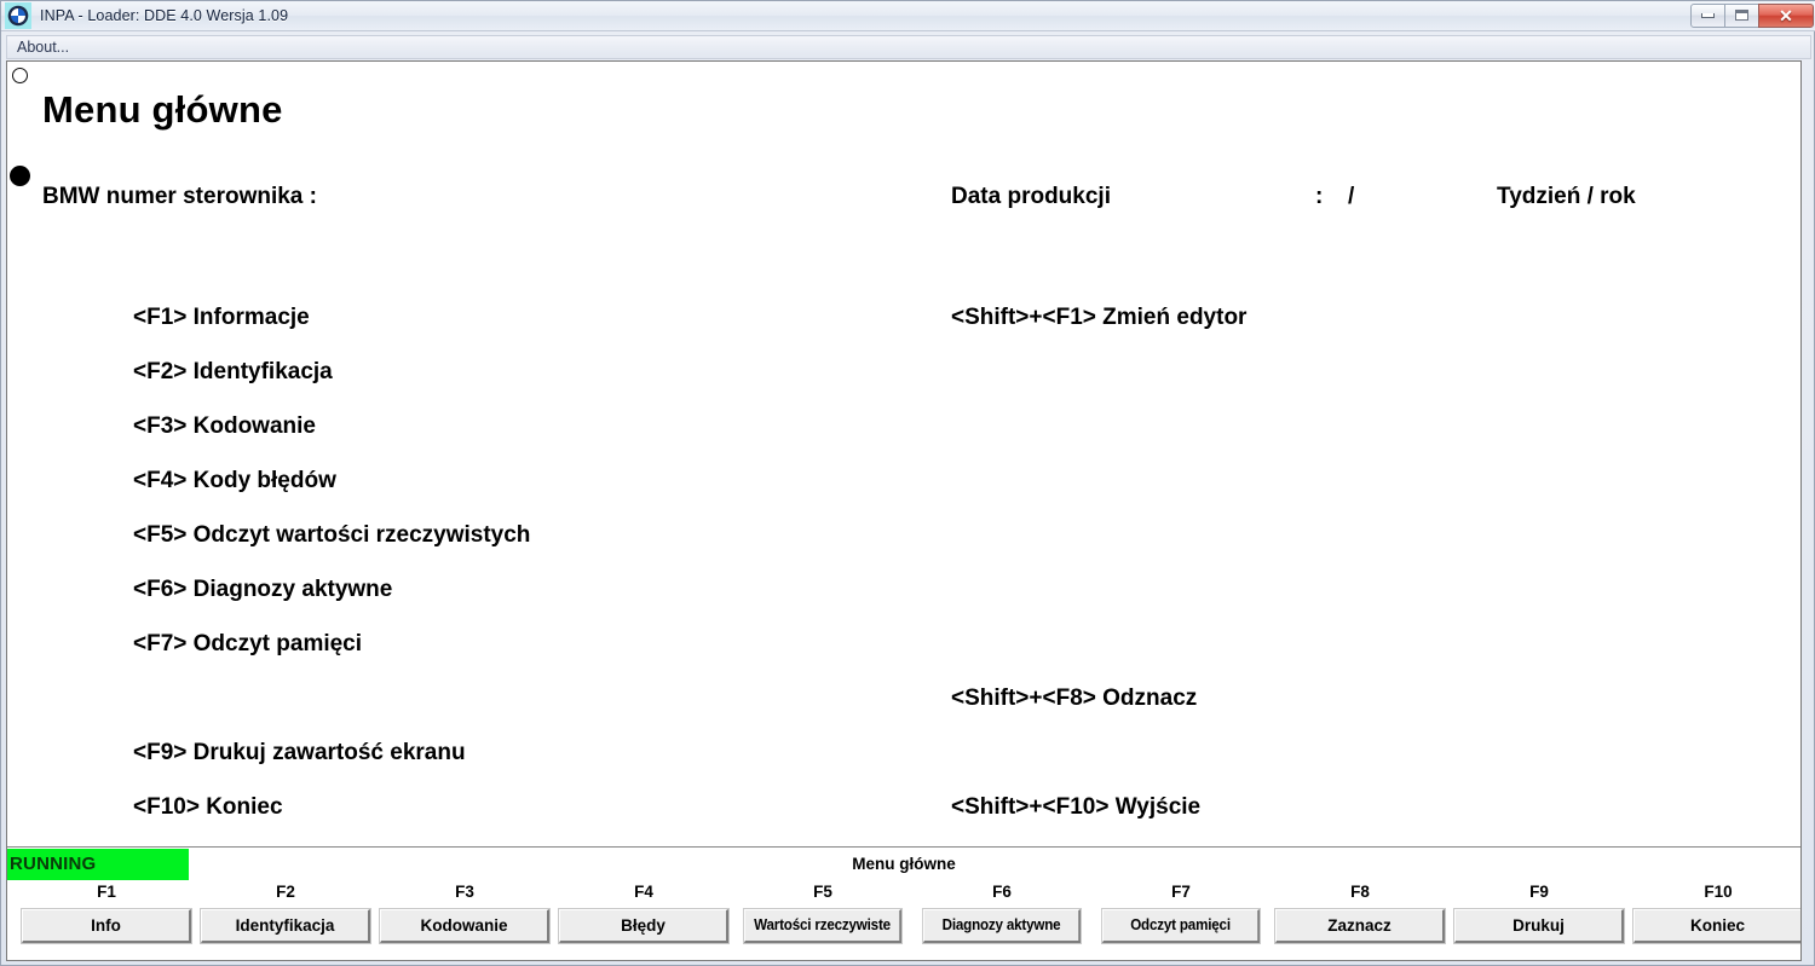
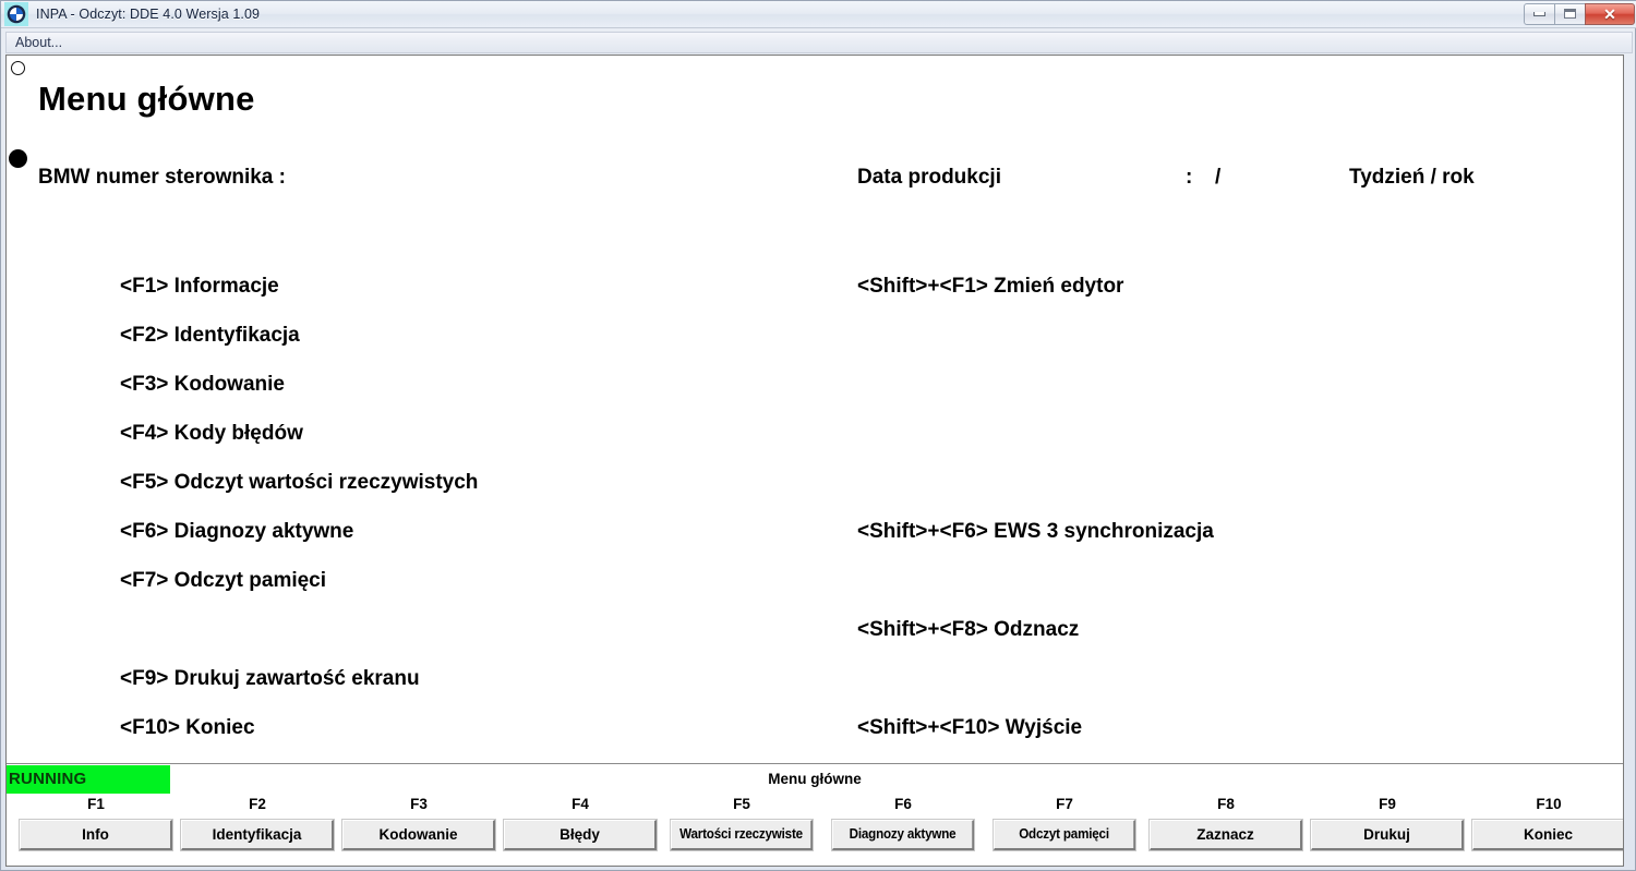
- INPA - Loader: DDE 4.0 Wersja 1.09
+ INPA - Odczyt: DDE 4.0 Wersja 1.09
  ✕
  About...
  Menu główne
  BMW numer sterownika :
  Data produkcji
  :
  /
  Tydzień / rok
  <F1> Informacje
  <F2> Identyfikacja
  <F3> Kodowanie
  <F4> Kody błędów
  <F5> Odczyt wartości rzeczywistych
  <F6> Diagnozy aktywne
  <F7> Odczyt pamięci
  <F9> Drukuj zawartość ekranu
  <F10> Koniec
  <Shift>+<F1> Zmień edytor
+ <Shift>+<F6> EWS 3 synchronizacja
  <Shift>+<F8> Odznacz
  <Shift>+<F10> Wyjście
  RUNNING
  Menu główne
  F1
  Info
  F2
  Identyfikacja
  F3
  Kodowanie
  F4
  Błędy
  F5
  Wartości rzeczywiste
  F6
  Diagnozy aktywne
  F7
  Odczyt pamięci
  F8
  Zaznacz
  F9
  Drukuj
  F10
  Koniec
